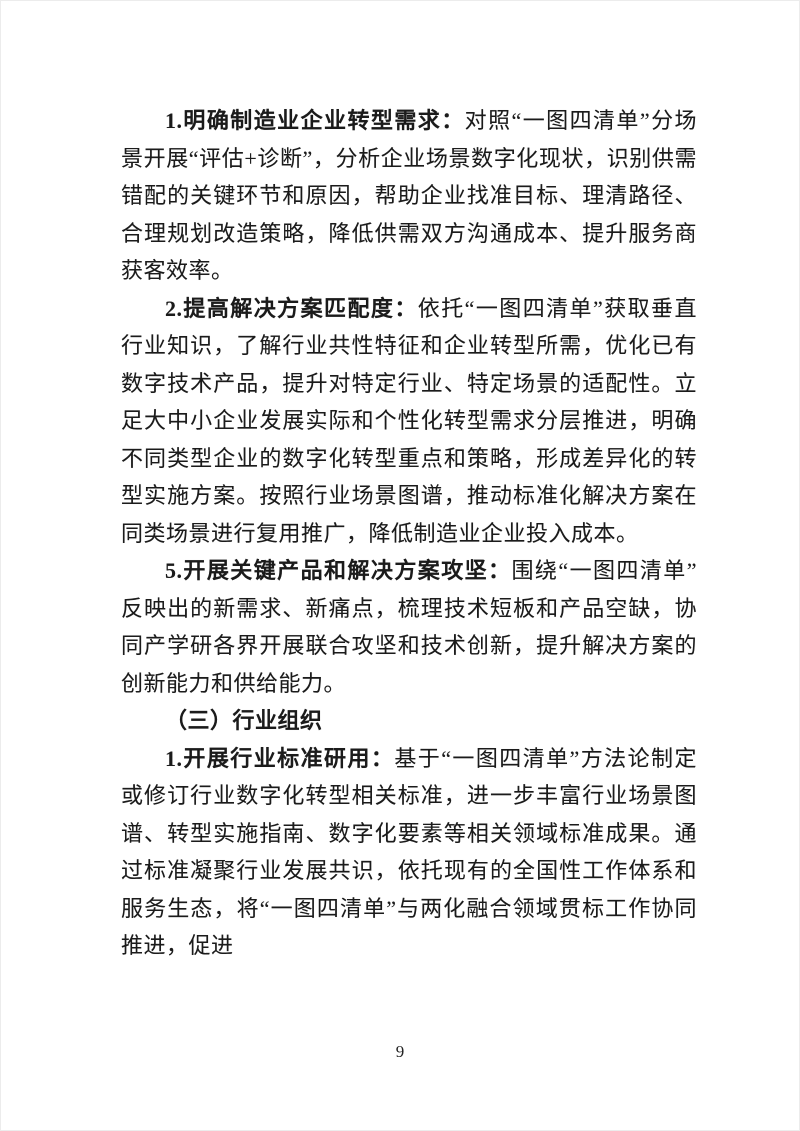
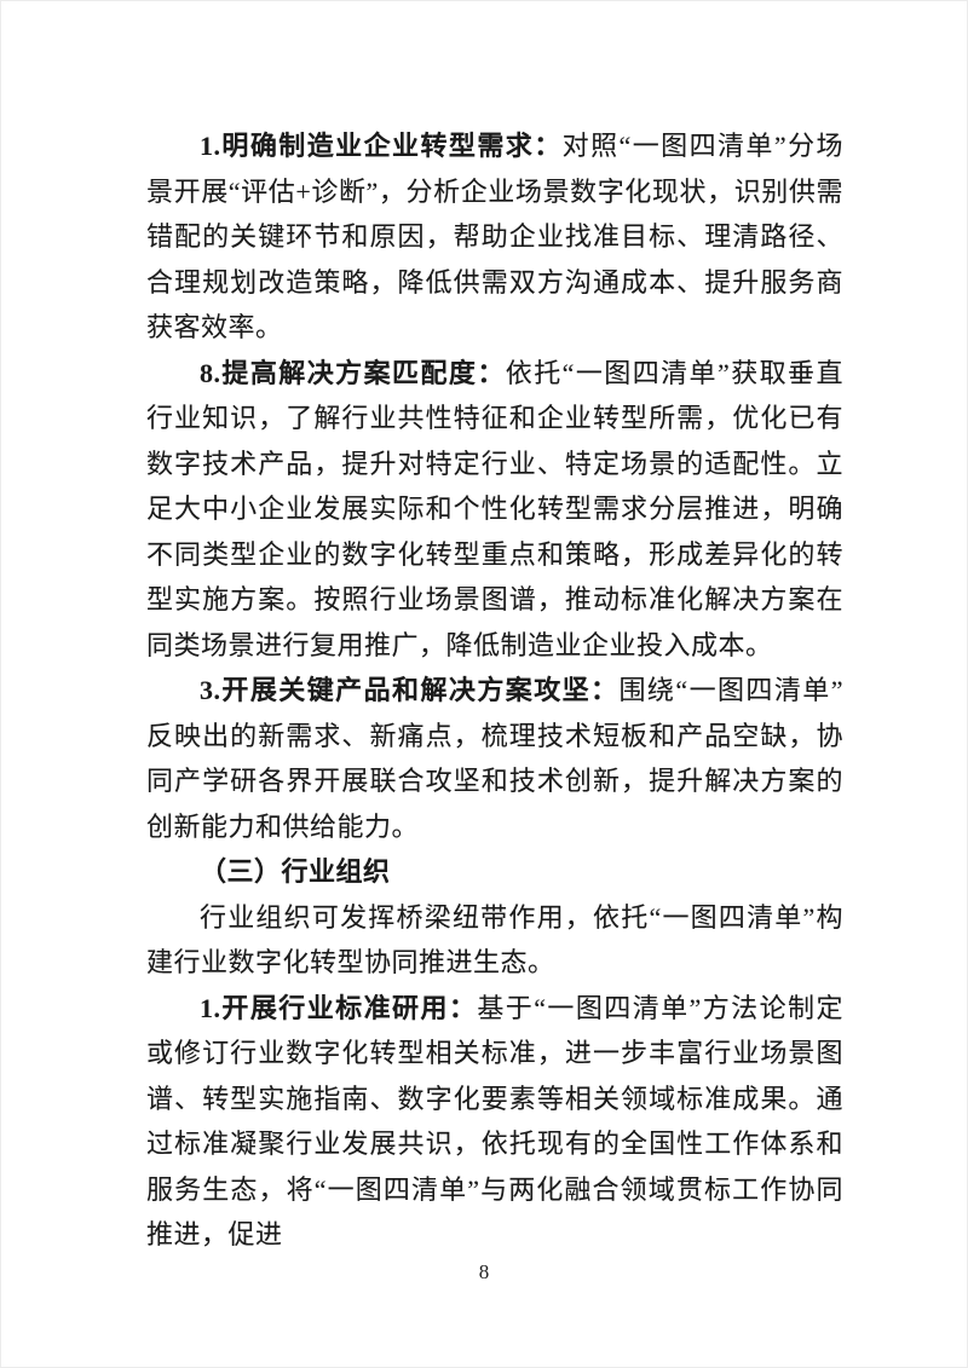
  1.明确制造业企业转型需求：对照“一图四清单”分场景开展“评估+诊断”，分析企业场景数字化现状，识别供需错配的关键环节和原因，帮助企业找准目标、理清路径、合理规划改造策略，降低供需双方沟通成本、提升服务商获客效率。
- 2.提高解决方案匹配度：依托“一图四清单”获取垂直行业知识，了解行业共性特征和企业转型所需，优化已有数字技术产品，提升对特定行业、特定场景的适配性。立足大中小企业发展实际和个性化转型需求分层推进，明确不同类型企业的数字化转型重点和策略，形成差异化的转型实施方案。按照行业场景图谱，推动标准化解决方案在同类场景进行复用推广，降低制造业企业投入成本。
+ 8.提高解决方案匹配度：依托“一图四清单”获取垂直行业知识，了解行业共性特征和企业转型所需，优化已有数字技术产品，提升对特定行业、特定场景的适配性。立足大中小企业发展实际和个性化转型需求分层推进，明确不同类型企业的数字化转型重点和策略，形成差异化的转型实施方案。按照行业场景图谱，推动标准化解决方案在同类场景进行复用推广，降低制造业企业投入成本。
- 5.开展关键产品和解决方案攻坚：围绕“一图四清单”反映出的新需求、新痛点，梳理技术短板和产品空缺，协同产学研各界开展联合攻坚和技术创新，提升解决方案的创新能力和供给能力。
+ 3.开展关键产品和解决方案攻坚：围绕“一图四清单”反映出的新需求、新痛点，梳理技术短板和产品空缺，协同产学研各界开展联合攻坚和技术创新，提升解决方案的创新能力和供给能力。
  （三）行业组织
+ 行业组织可发挥桥梁纽带作用，依托“一图四清单”构建行业数字化转型协同推进生态。
  1.开展行业标准研用：基于“一图四清单”方法论制定或修订行业数字化转型相关标准，进一步丰富行业场景图谱、转型实施指南、数字化要素等相关领域标准成果。通过标准凝聚行业发展共识，依托现有的全国性工作体系和服务生态，将“一图四清单”与两化融合领域贯标工作协同推进，促进
- 9
+ 8
